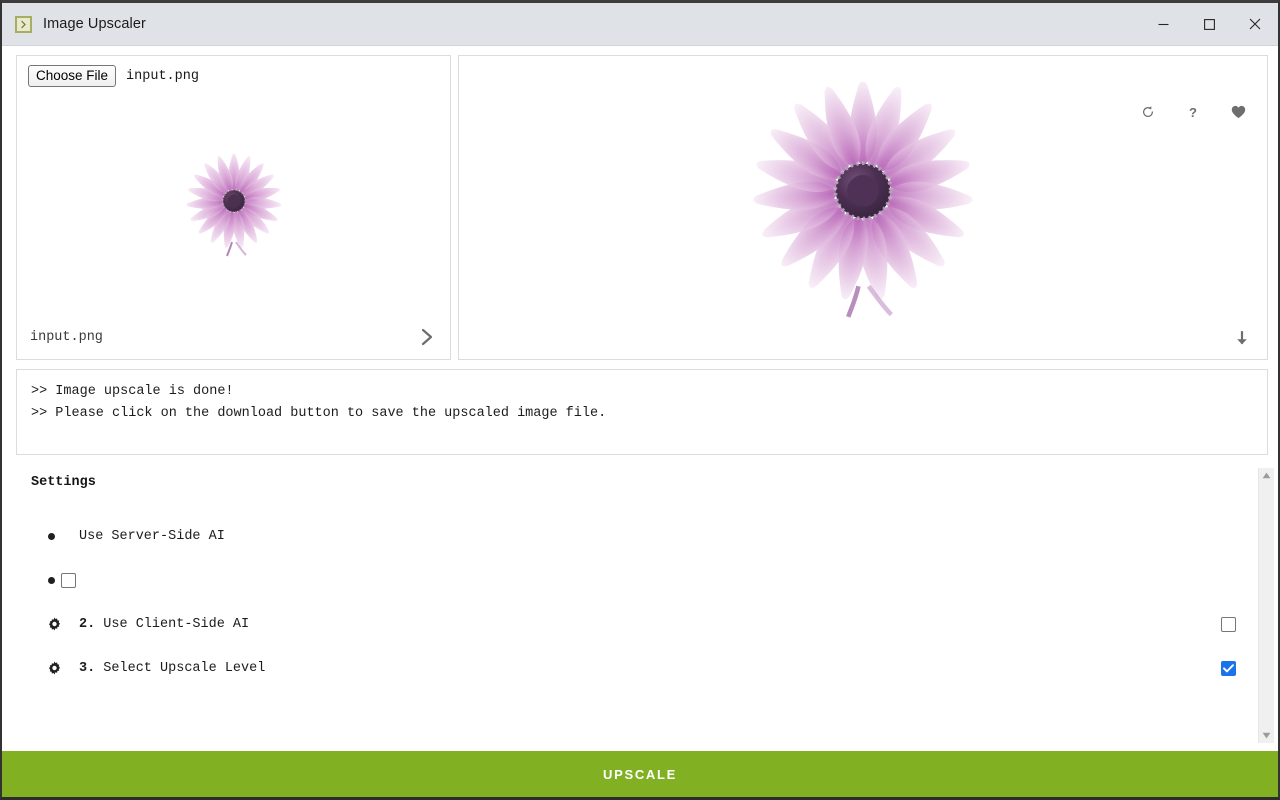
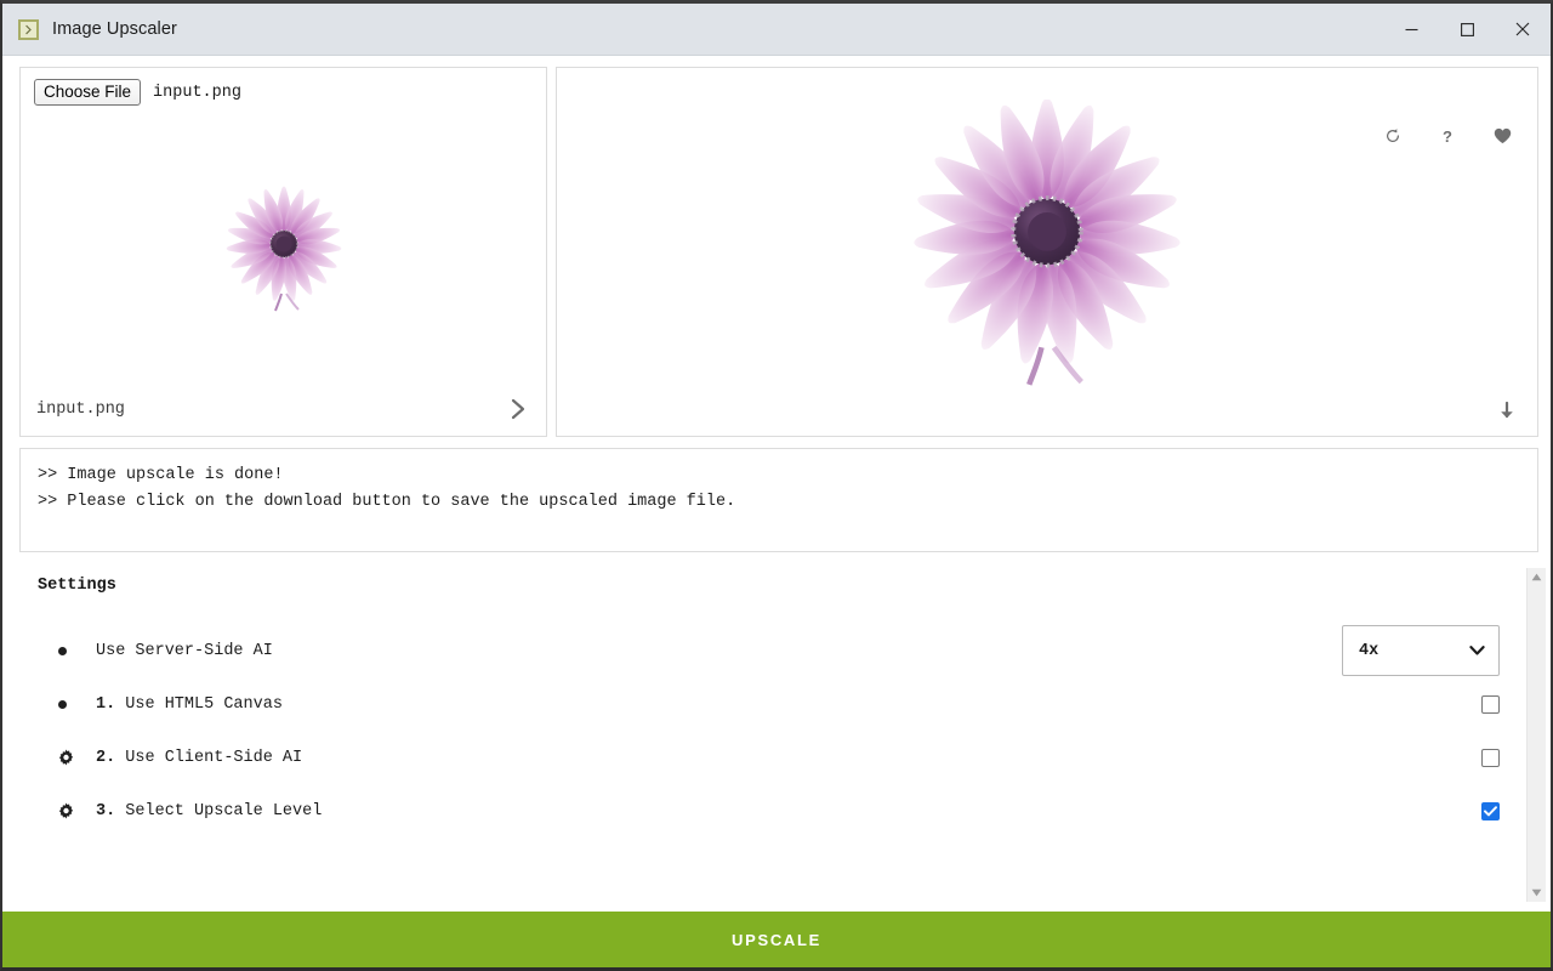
  Image Upscaler
  Choose File
  input.png
  input.png
  ?
  >> Image upscale is done!
  >> Please click on the download button to save the upscaled image file.
  Settings
  Use Server-Side AI
+ 4x
+ 1. Use HTML5 Canvas
  2. Use Client-Side AI
  3. Select Upscale Level
  UPSCALE
